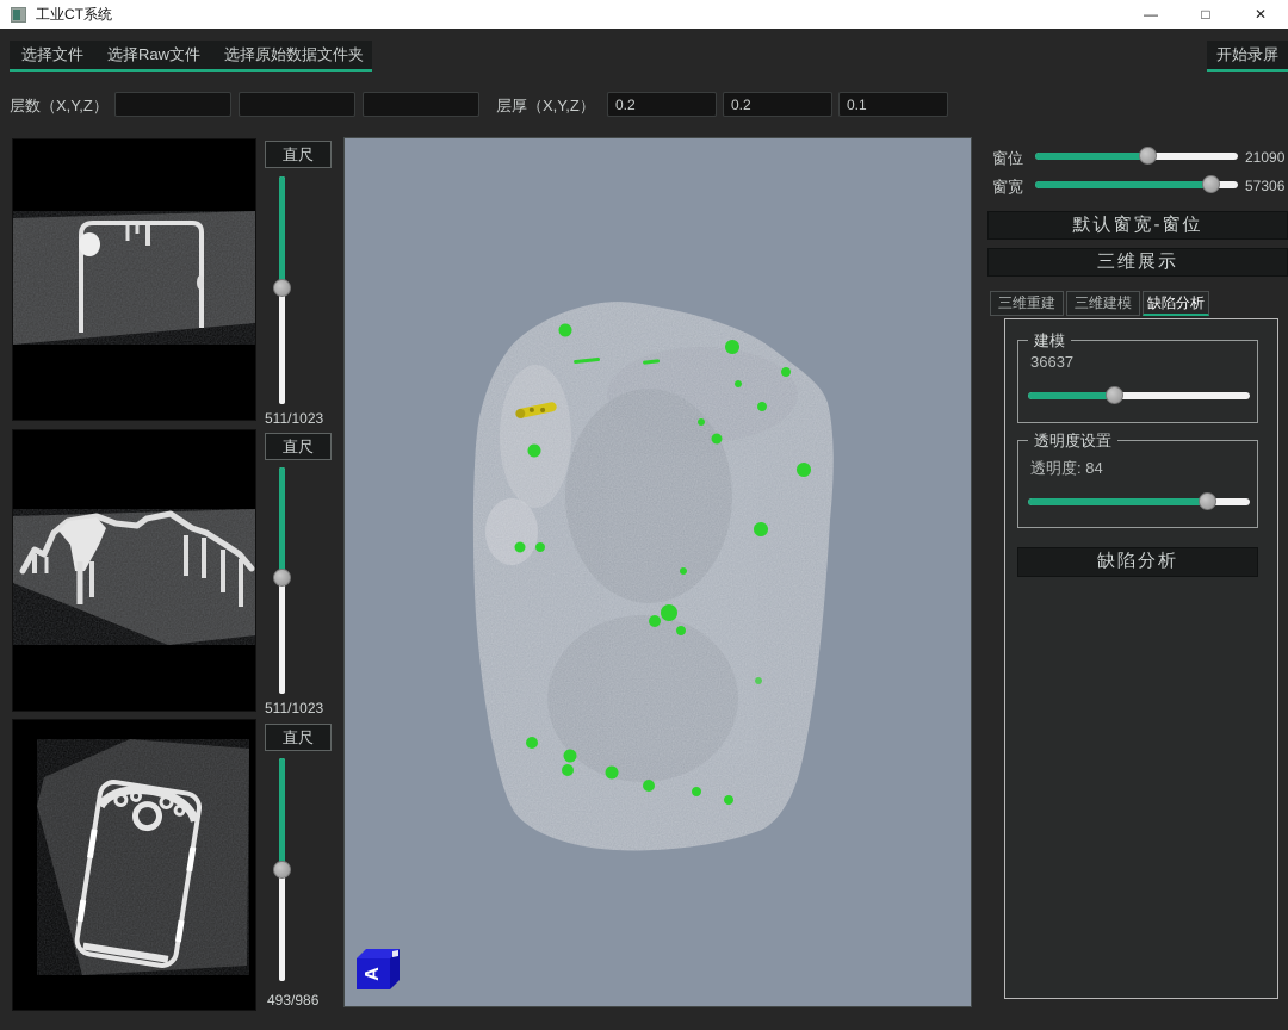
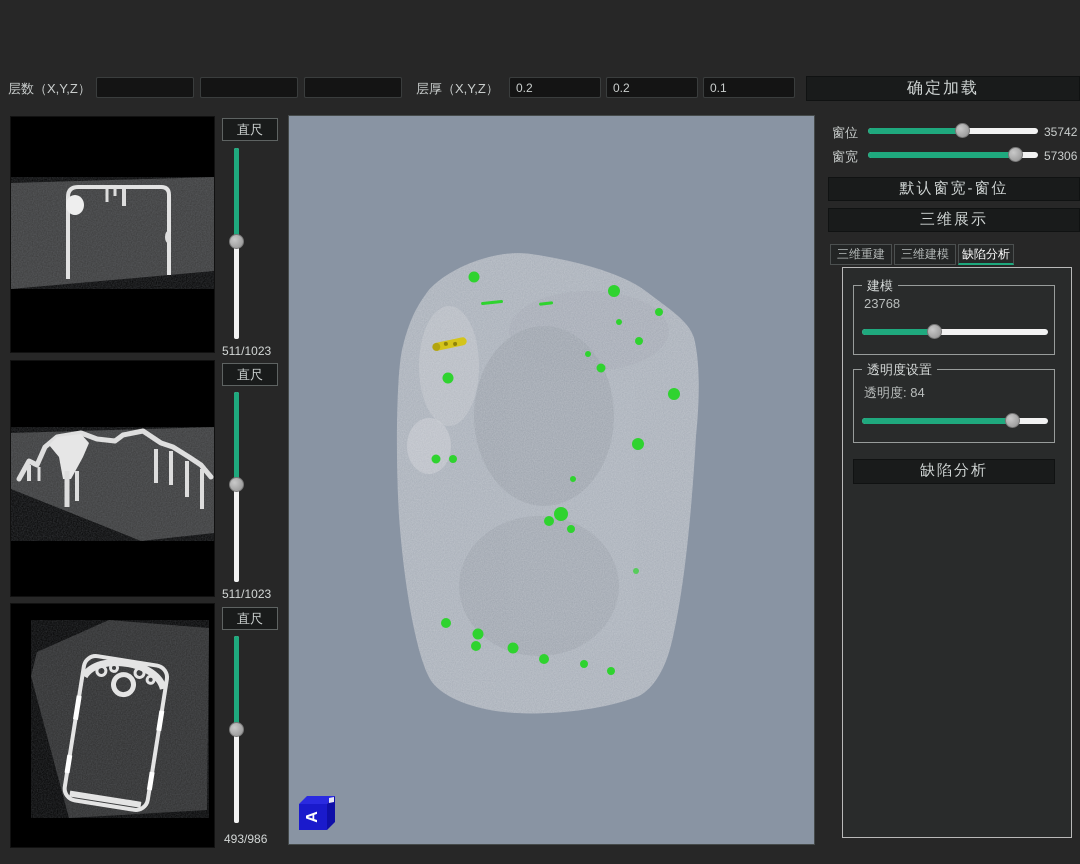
- 工业CT系统
- —
- □
- ✕
- 选择文件
- 选择Raw文件
- 选择原始数据文件夹
- 开始录屏
  层数（X,Y,Z）
  层厚（X,Y,Z）
  0.2
  0.2
  0.1
+ 确定加载
  直尺
  511/1023
  直尺
  511/1023
  直尺
  493/986
  窗位
- 21090
+ 35742
  窗宽
  57306
  默认窗宽-窗位
  三维展示
  三维重建
  三维建模
  缺陷分析
  建模
- 36637
+ 23768
  透明度设置
  透明度: 84
  缺陷分析
